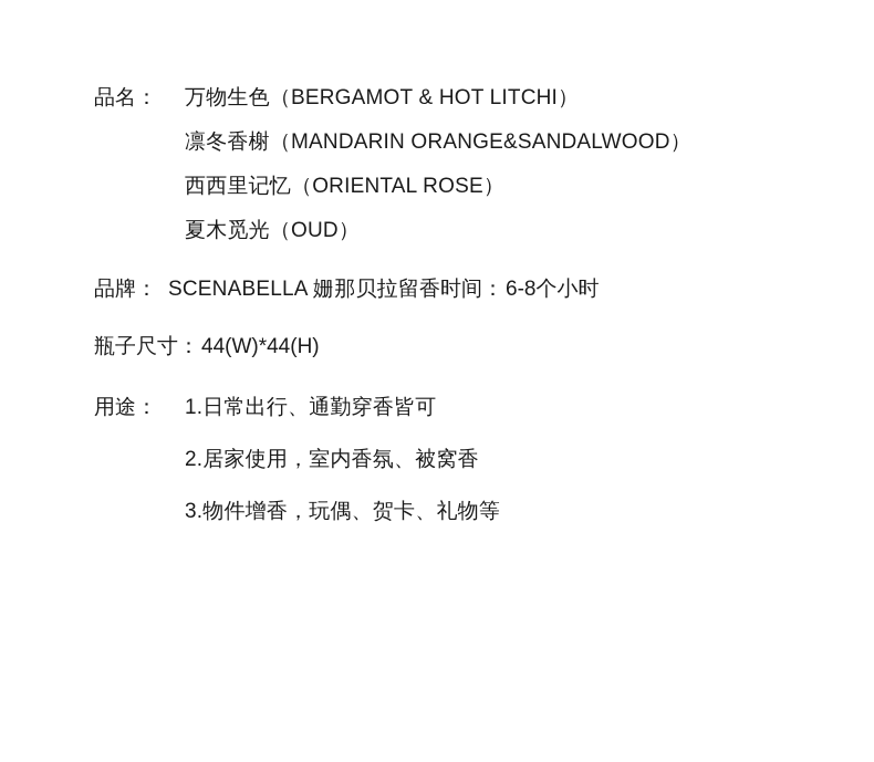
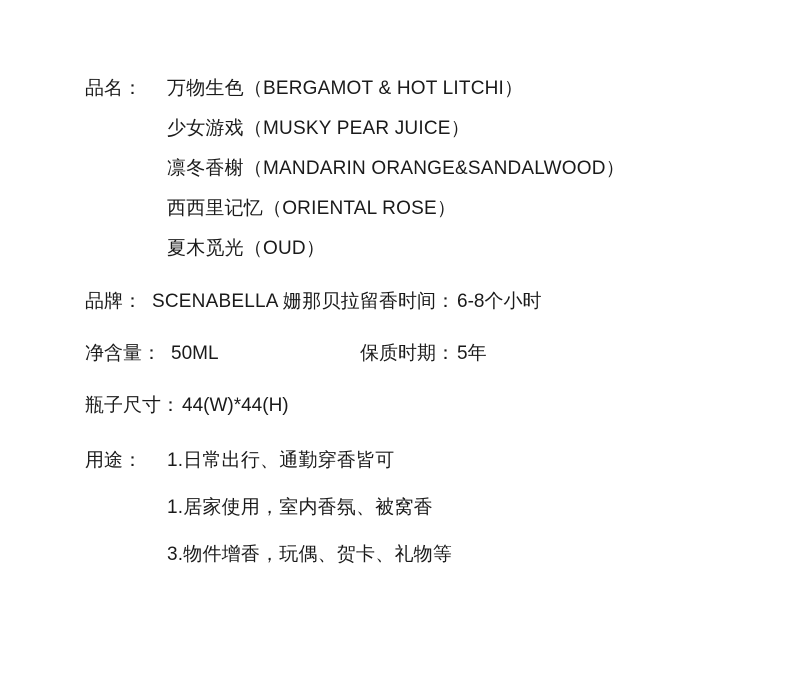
  品名：
  万物生色（BERGAMOT & HOT LITCHI）
+ 少女游戏（MUSKY PEAR JUICE）
  凛冬香榭（MANDARIN ORANGE&SANDALWOOD）
  西西里记忆（ORIENTAL ROSE）
  夏木觅光（OUD）
  品牌：
  SCENABELLA 姗那贝拉
  留香时间：
  6-8个小时
+ 净含量：
+ 50ML
+ 保质时期：
+ 5年
  瓶子尺寸：
  44(W)*44(H)
  用途：
  1.日常出行、通勤穿香皆可
- 2.居家使用，室内香氛、被窝香
+ 1.居家使用，室内香氛、被窝香
  3.物件增香，玩偶、贺卡、礼物等
